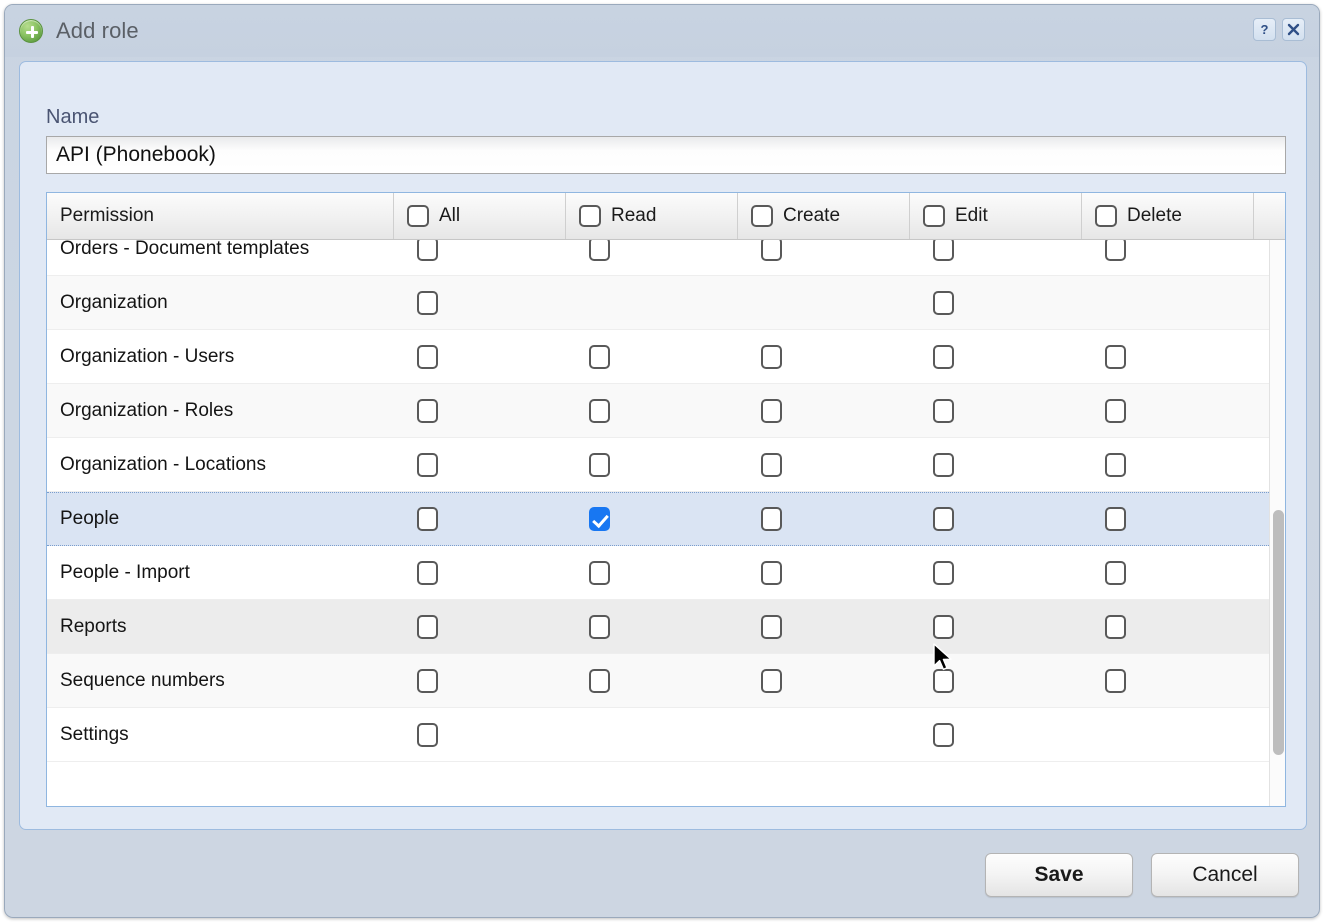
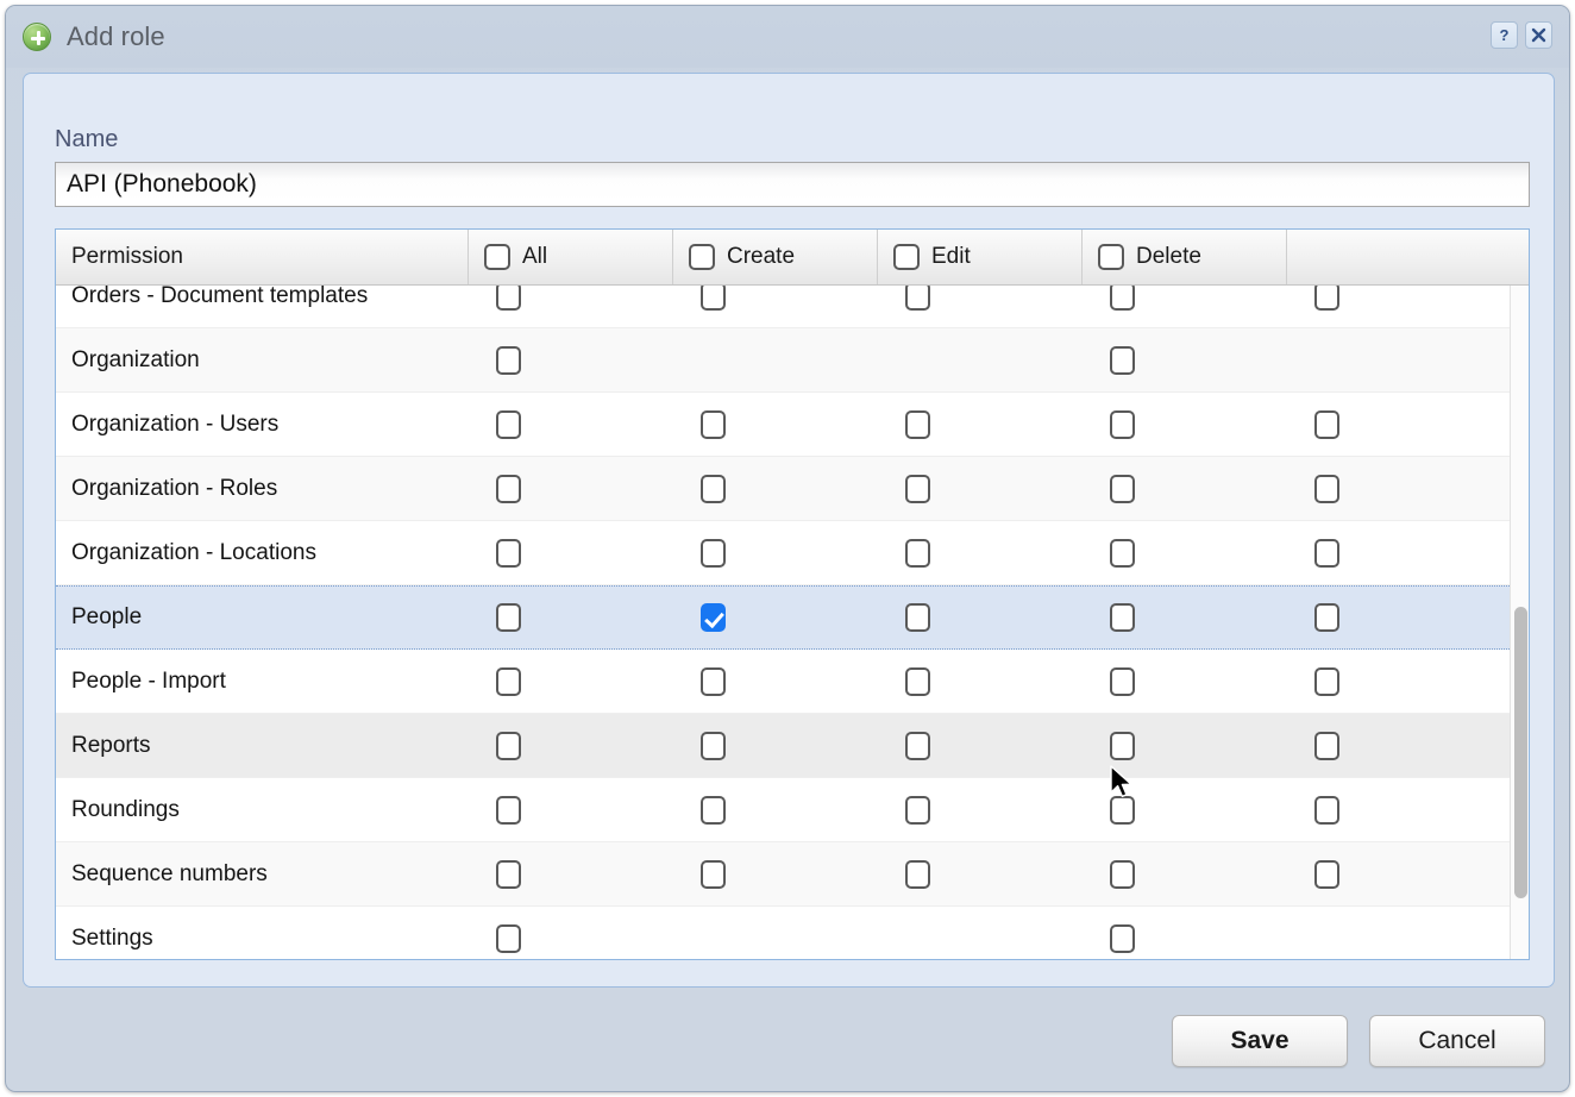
  Add role
  ?
  Name
  API (Phonebook)
  Permission
  All
- Read
  Create
  Edit
  Delete
  Orders - Document templates
  Organization
  Organization - Users
  Organization - Roles
  Organization - Locations
  People
  People - Import
  Reports
+ Roundings
  Sequence numbers
  Settings
  Save
  Cancel
